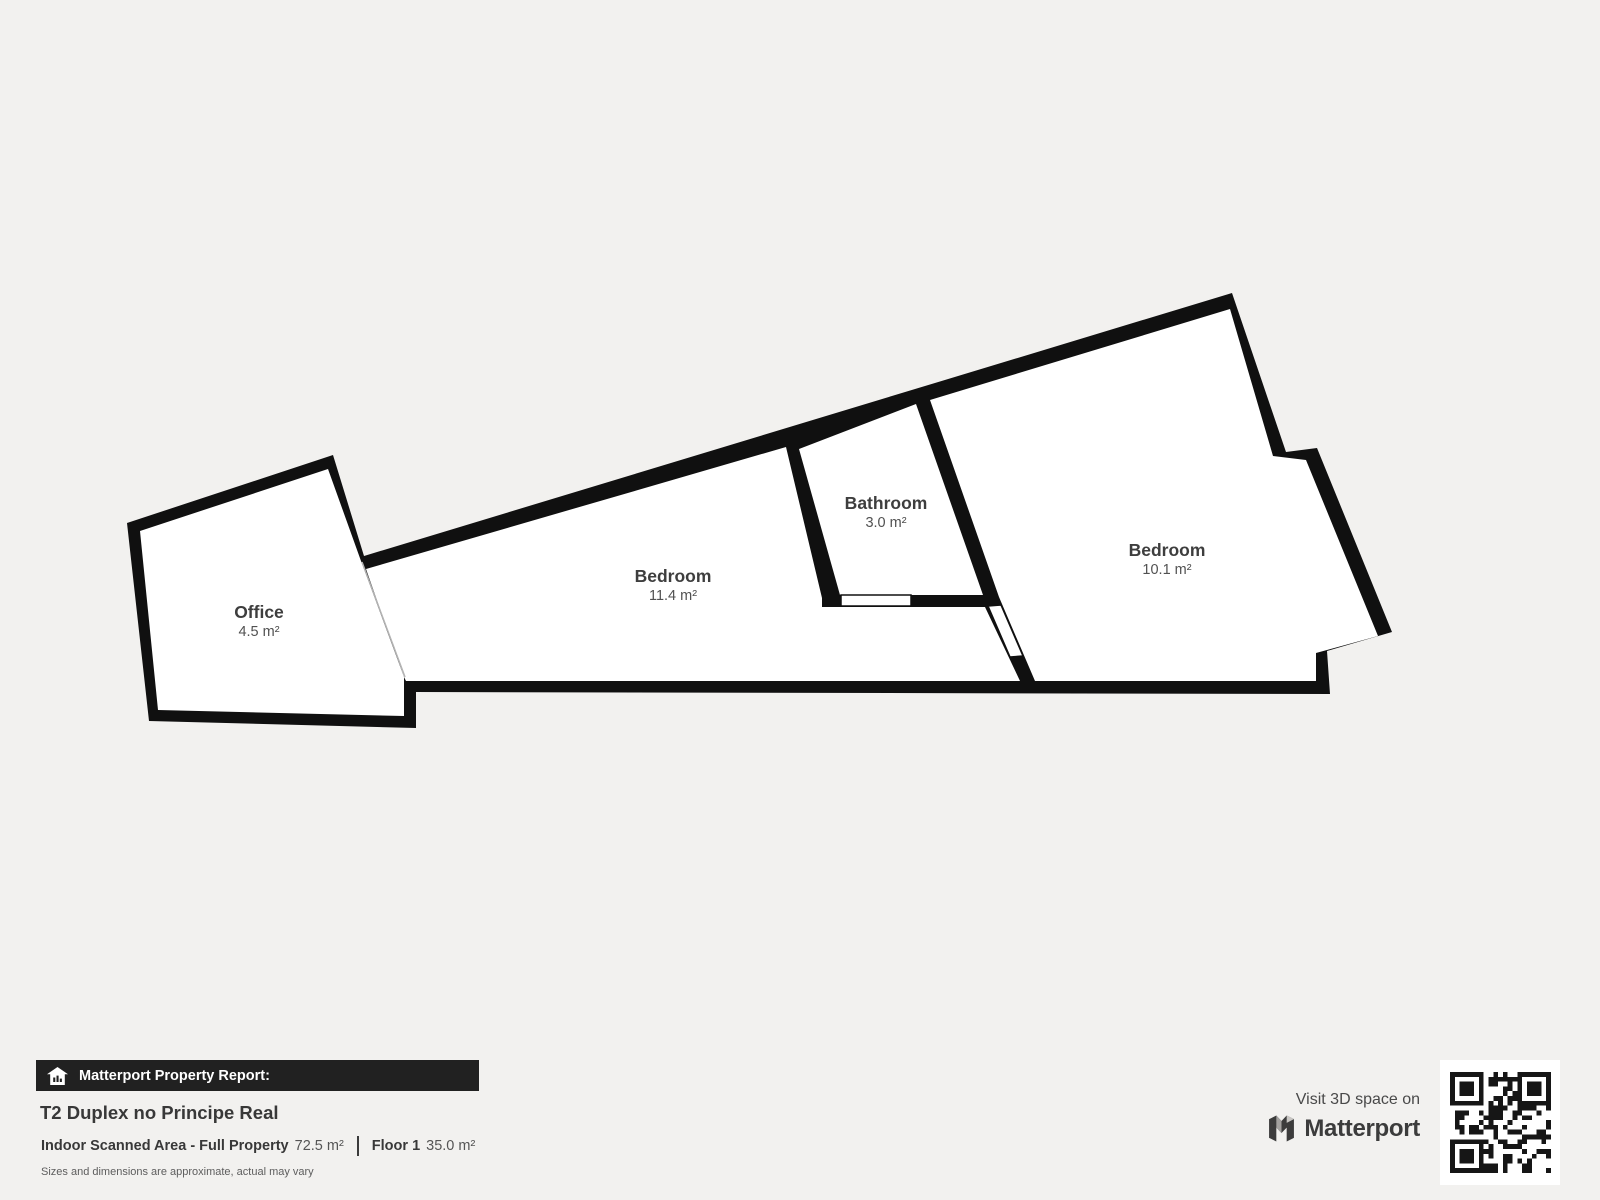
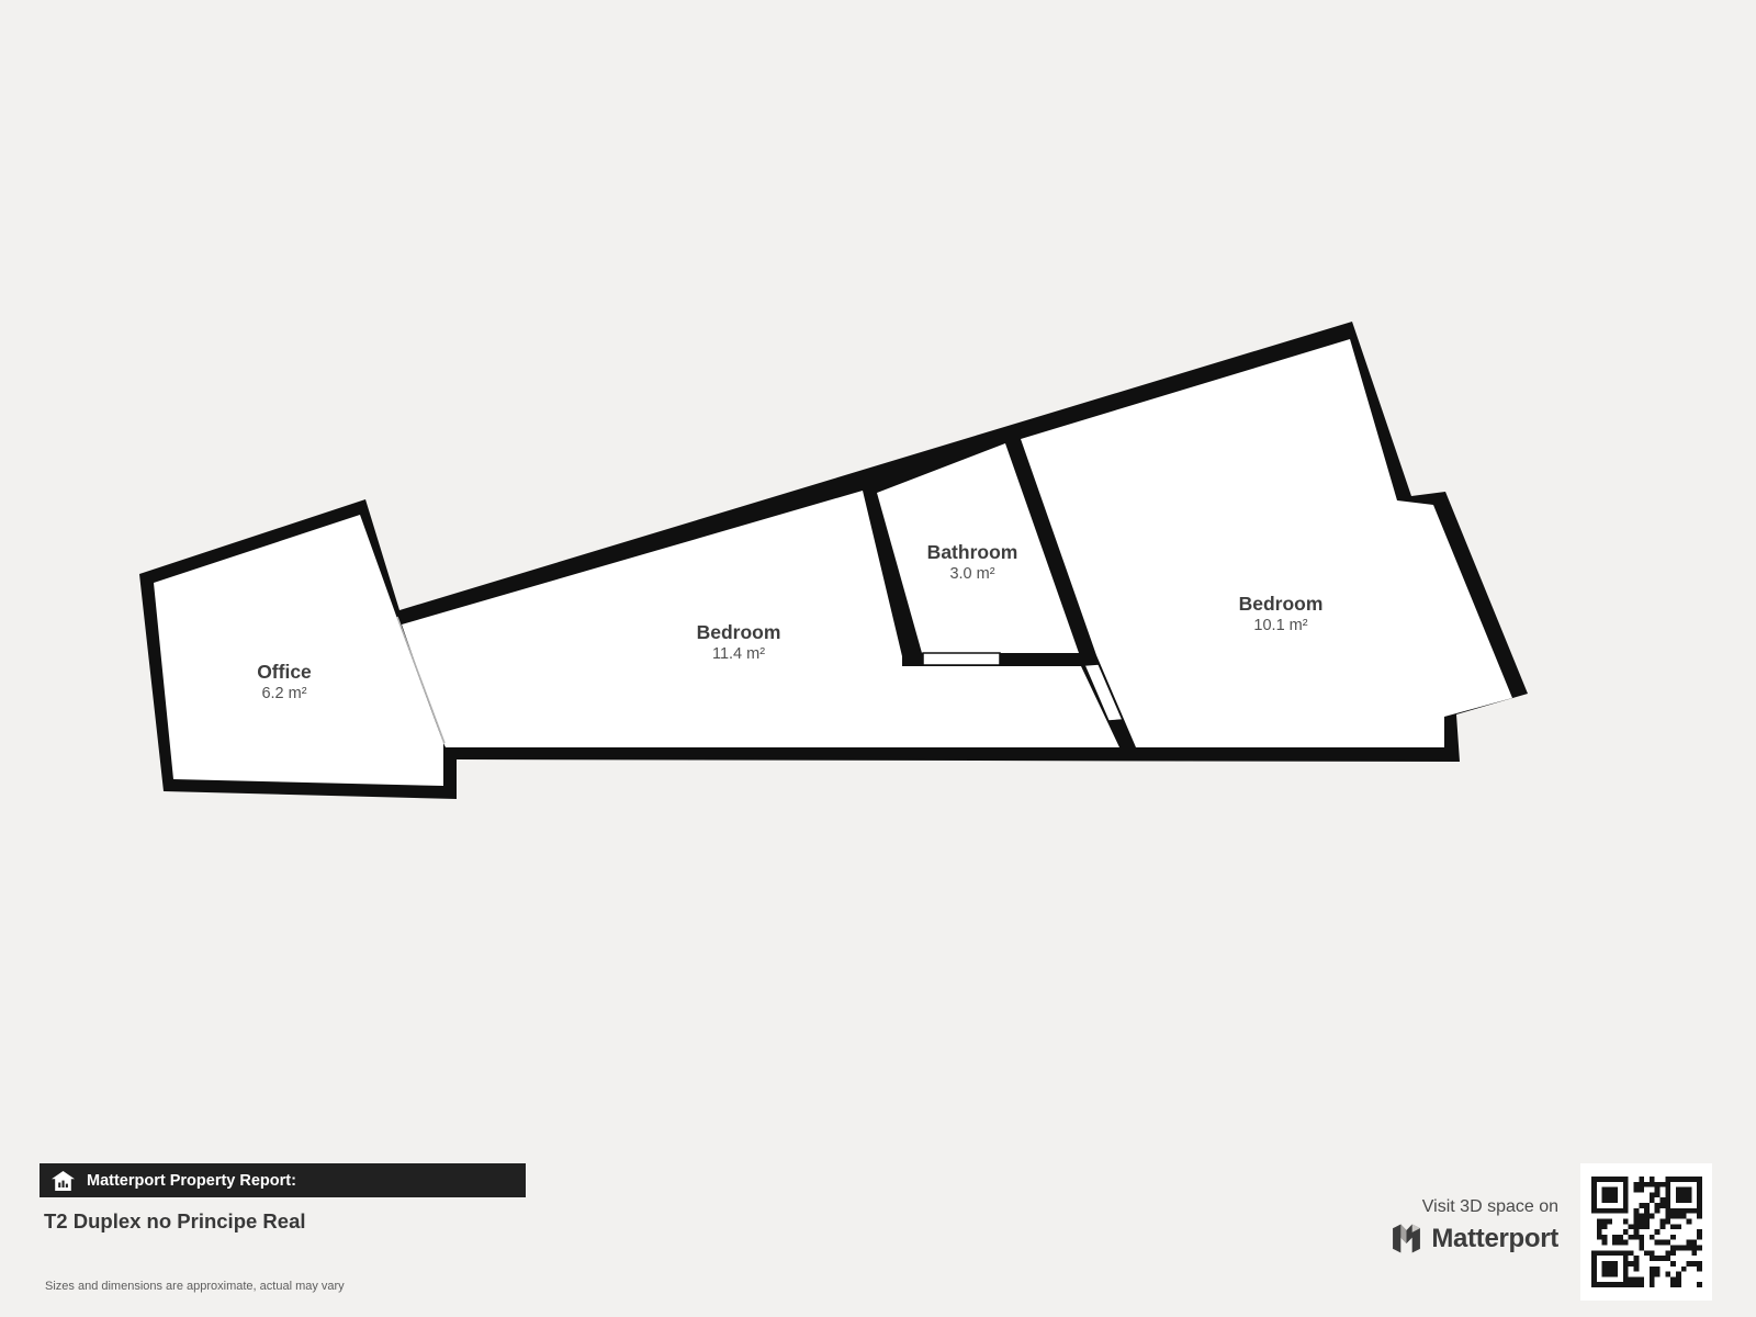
  Office
- 4.5 m²
+ 6.2 m²
  Bedroom
  11.4 m²
  Bathroom
  3.0 m²
  Bedroom
  10.1 m²
  Matterport Property Report:
  T2 Duplex no Principe Real
- Indoor Scanned Area - Full Property
- 72.5 m²
- Floor 1
- 35.0 m²
  Sizes and dimensions are approximate, actual may vary
  Visit 3D space on
  Matterport
